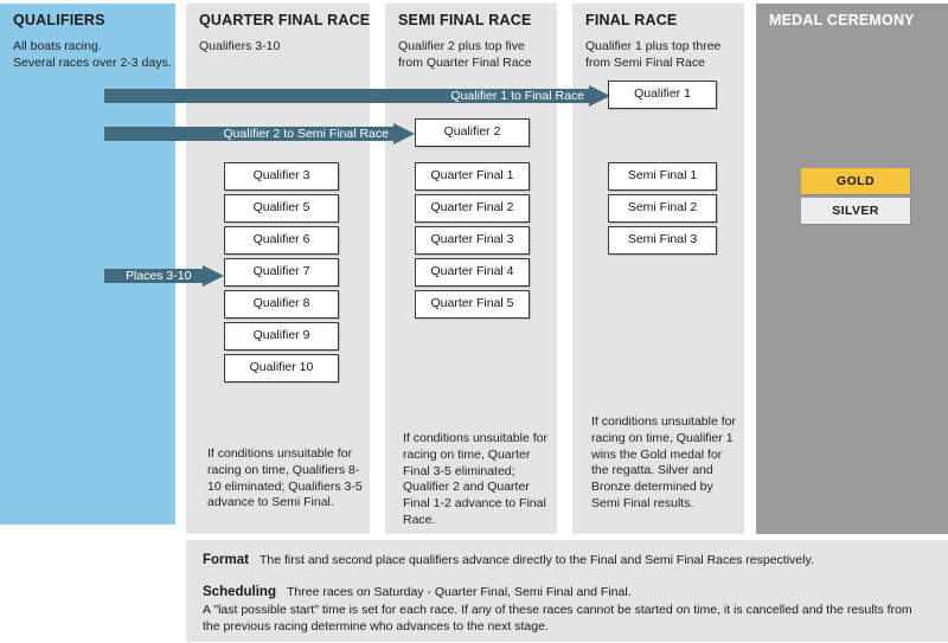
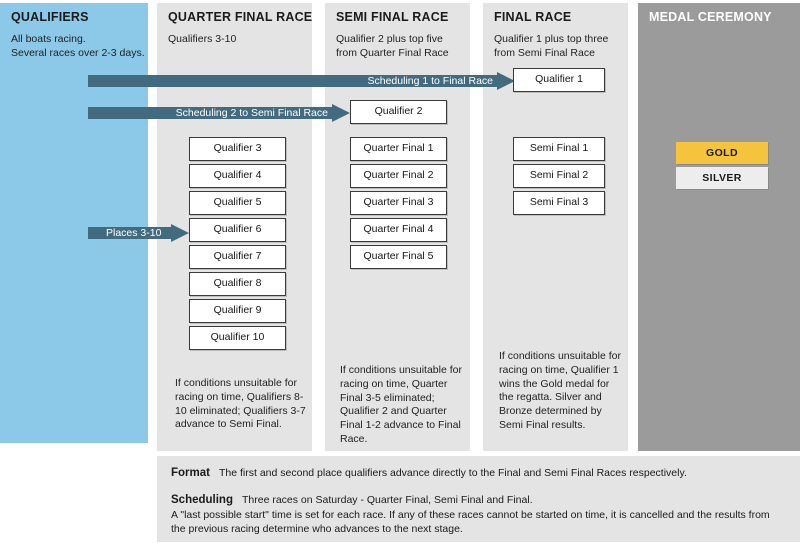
  QUALIFIERS
  All boats racing.
  Several races over 2-3 days.
  QUARTER FINAL RACE
  Qualifiers 3-10
  SEMI FINAL RACE
  Qualifier 2 plus top five
  from Quarter Final Race
  FINAL RACE
  Qualifier 1 plus top three
  from Semi Final Race
  MEDAL CEREMONY
- Qualifier 1 to Final Race
+ Scheduling 1 to Final Race
- Qualifier 2 to Semi Final Race
+ Scheduling 2 to Semi Final Race
  Places 3-10
  Qualifier 3
+ Qualifier 4
  Qualifier 5
  Qualifier 6
  Qualifier 7
  Qualifier 8
  Qualifier 9
  Qualifier 10
  Qualifier 2
  Quarter Final 1
  Quarter Final 2
  Quarter Final 3
  Quarter Final 4
  Quarter Final 5
  Qualifier 1
  Semi Final 1
  Semi Final 2
  Semi Final 3
  GOLD
  SILVER
- If conditions unsuitable for racing on time, Qualifiers 8-10 eliminated; Qualifiers 3-5 advance to Semi Final.
+ If conditions unsuitable for racing on time, Qualifiers 8-10 eliminated; Qualifiers 3-7 advance to Semi Final.
  If conditions unsuitable for racing on time, Quarter Final 3-5 eliminated; Qualifier 2 and Quarter Final 1-2 advance to Final Race.
  If conditions unsuitable for racing on time, Qualifier 1 wins the Gold medal for the regatta. Silver and Bronze determined by Semi Final results.
  Format The first and second place qualifiers advance directly to the Final and Semi Final Races respectively.
  Scheduling Three races on Saturday - Quarter Final, Semi Final and Final.
  A "last possible start" time is set for each race. If any of these races cannot be started on time, it is cancelled and the results from the previous racing determine who advances to the next stage.
